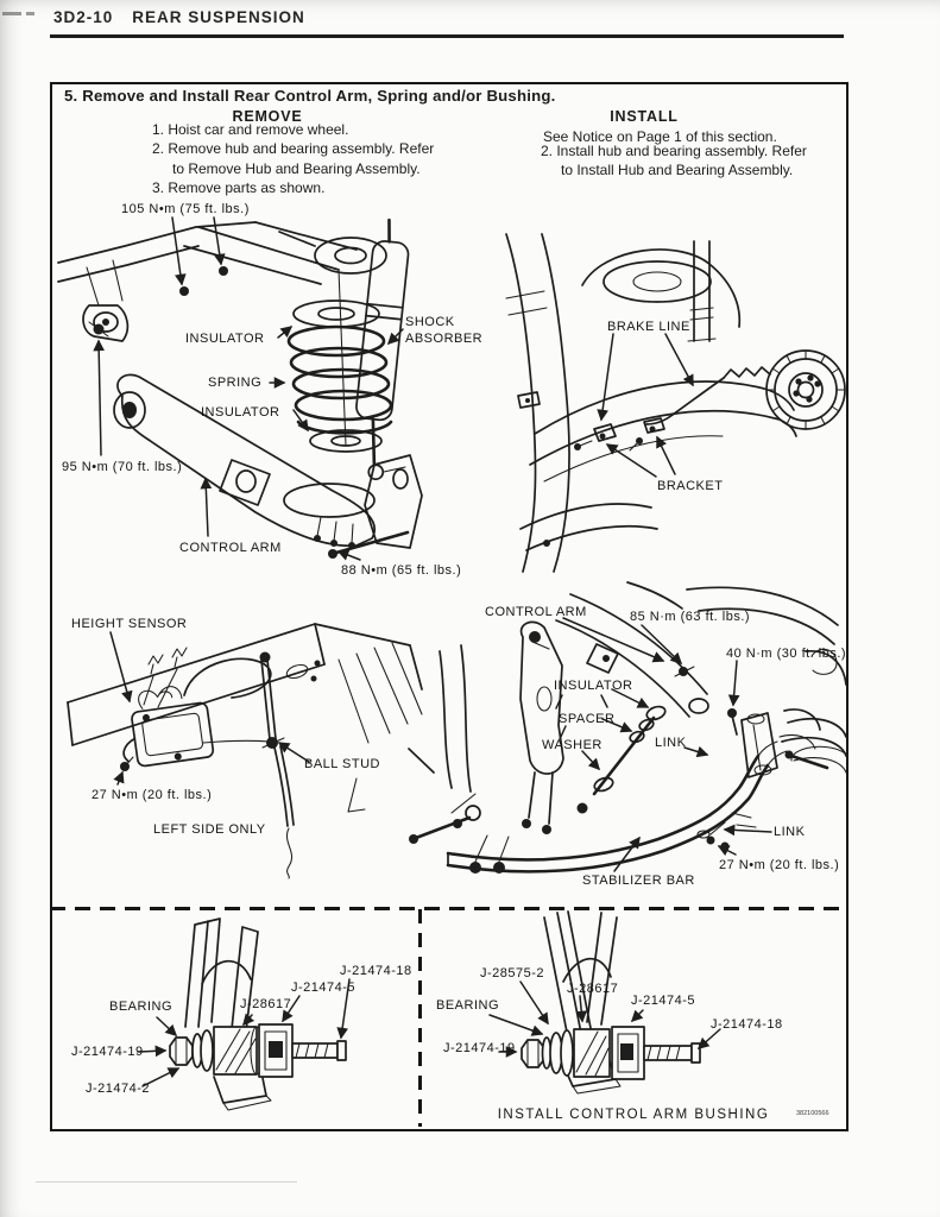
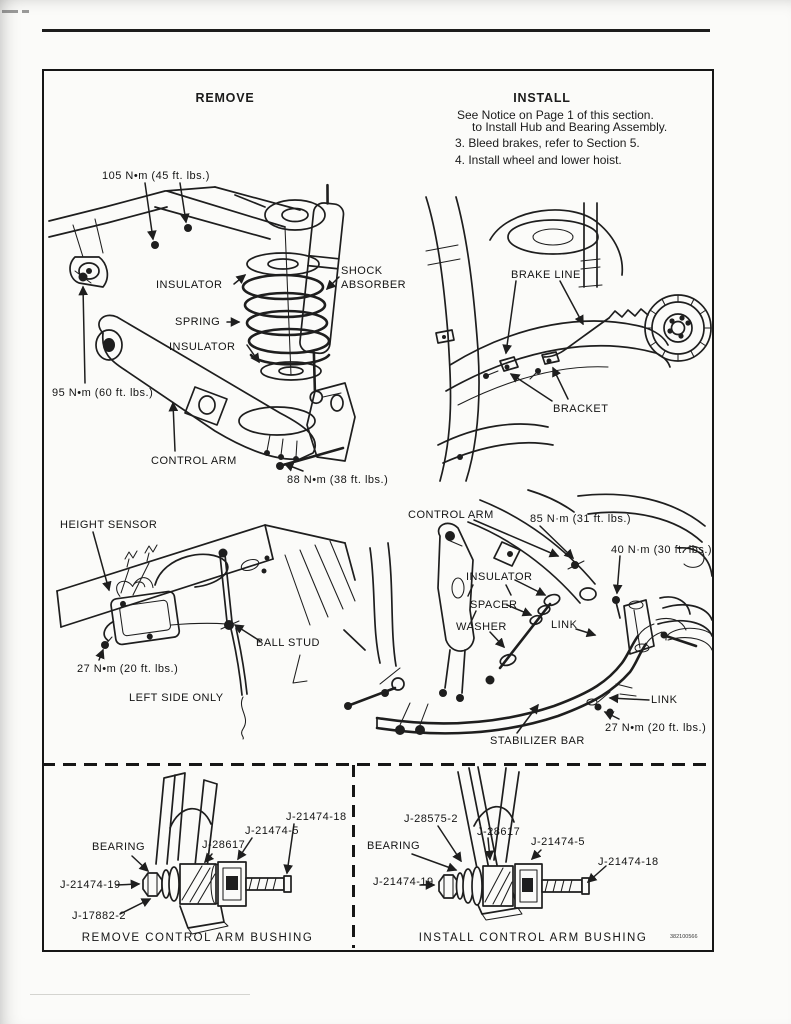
- 3D2-10 REAR SUSPENSION
- 5. Remove and Install Rear Control Arm, Spring and/or Bushing.
  REMOVE
- 1. Hoist car and remove wheel.
- 2. Remove hub and bearing assembly. Refer
- to Remove Hub and Bearing Assembly.
- 3. Remove parts as shown.
  INSTALL
  See Notice on Page 1 of this section.
- 2. Install hub and bearing assembly. Refer
  to Install Hub and Bearing Assembly.
+ 3. Bleed brakes, refer to Section 5.
+ 4. Install wheel and lower hoist.
- 105 N•m (75 ft. lbs.)
+ 105 N•m (45 ft. lbs.)
  INSULATOR
  SHOCK
  ABSORBER
  SPRING
  INSULATOR
- 95 N•m (70 ft. lbs.)
+ 95 N•m (60 ft. lbs.)
  CONTROL ARM
- 88 N•m (65 ft. lbs.)
+ 88 N•m (38 ft. lbs.)
  BRAKE LINE
  BRACKET
  HEIGHT SENSOR
  27 N•m (20 ft. lbs.)
  BALL STUD
  LEFT SIDE ONLY
  CONTROL ARM
- 85 N·m (63 ft. lbs.)
+ 85 N·m (31 ft. lbs.)
  40 N·m (30 ft. lbs.)
  INSULATOR
  SPACER
  WASHER
  LINK
  LINK
  27 N•m (20 ft. lbs.)
  STABILIZER BAR
  BEARING
  J-28617
  J-21474-5
  J-21474-18
  J-21474-19
- J-21474-2
+ J-17882-2
+ REMOVE CONTROL ARM BUSHING
  J-28575-2
  J-28617
  J-21474-5
  J-21474-18
  BEARING
  J-21474-19
  INSTALL CONTROL ARM BUSHING
